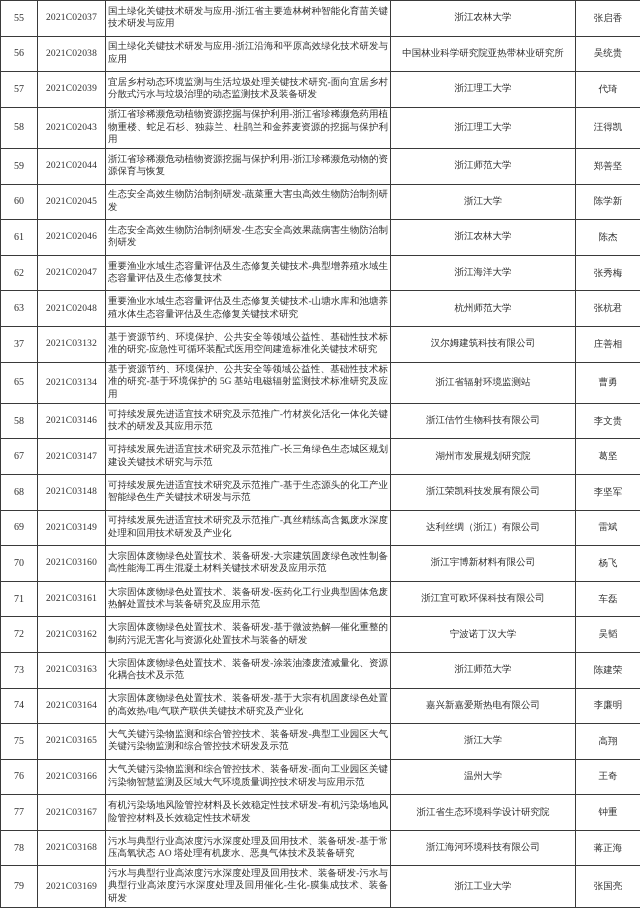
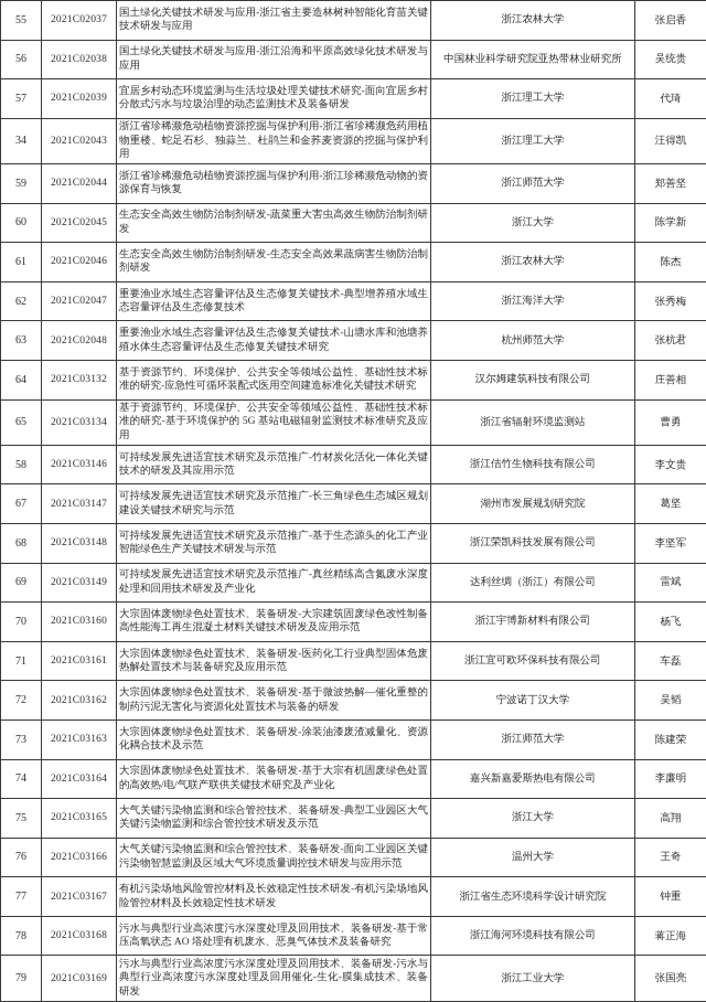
  55	2021C02037	国土绿化关键技术研发与应用-浙江省主要造林树种智能化育苗关键技术研发与应用	浙江农林大学	张启香
  56	2021C02038	国土绿化关键技术研发与应用-浙江沿海和平原高效绿化技术研发与应用	中国林业科学研究院亚热带林业研究所	吴统贵
  57	2021C02039	宜居乡村动态环境监测与生活垃圾处理关键技术研究-面向宜居乡村分散式污水与垃圾治理的动态监测技术及装备研发	浙江理工大学	代琦
- 58	2021C02043	浙江省珍稀濒危动植物资源挖掘与保护利用-浙江省珍稀濒危药用植物重楼、蛇足石杉、独蒜兰、杜鹃兰和金荞麦资源的挖掘与保护利用	浙江理工大学	汪得凯
+ 34	2021C02043	浙江省珍稀濒危动植物资源挖掘与保护利用-浙江省珍稀濒危药用植物重楼、蛇足石杉、独蒜兰、杜鹃兰和金荞麦资源的挖掘与保护利用	浙江理工大学	汪得凯
  59	2021C02044	浙江省珍稀濒危动植物资源挖掘与保护利用-浙江珍稀濒危动物的资源保育与恢复	浙江师范大学	郑善坚
  60	2021C02045	生态安全高效生物防治制剂研发-蔬菜重大害虫高效生物防治制剂研发	浙江大学	陈学新
  61	2021C02046	生态安全高效生物防治制剂研发-生态安全高效果蔬病害生物防治制剂研发	浙江农林大学	陈杰
  62	2021C02047	重要渔业水域生态容量评估及生态修复关键技术-典型增养殖水域生态容量评估及生态修复技术	浙江海洋大学	张秀梅
  63	2021C02048	重要渔业水域生态容量评估及生态修复关键技术-山塘水库和池塘养殖水体生态容量评估及生态修复关键技术研究	杭州师范大学	张杭君
- 37	2021C03132	基于资源节约、环境保护、公共安全等领域公益性、基础性技术标准的研究-应急性可循环装配式医用空间建造标准化关键技术研究	汉尔姆建筑科技有限公司	庄善相
+ 64	2021C03132	基于资源节约、环境保护、公共安全等领域公益性、基础性技术标准的研究-应急性可循环装配式医用空间建造标准化关键技术研究	汉尔姆建筑科技有限公司	庄善相
  65	2021C03134	基于资源节约、环境保护、公共安全等领域公益性、基础性技术标准的研究-基于环境保护的 5G 基站电磁辐射监测技术标准研究及应用	浙江省辐射环境监测站	曹勇
  58	2021C03146	可持续发展先进适宜技术研究及示范推广-竹材炭化活化一体化关键技术的研发及其应用示范	浙江佶竹生物科技有限公司	李文贵
  67	2021C03147	可持续发展先进适宜技术研究及示范推广-长三角绿色生态城区规划建设关键技术研究与示范	湖州市发展规划研究院	葛坚
  68	2021C03148	可持续发展先进适宜技术研究及示范推广-基于生态源头的化工产业智能绿色生产关键技术研发与示范	浙江荣凯科技发展有限公司	李坚军
  69	2021C03149	可持续发展先进适宜技术研究及示范推广-真丝精练高含氮废水深度处理和回用技术研发及产业化	达利丝绸（浙江）有限公司	雷斌
  70	2021C03160	大宗固体废物绿色处置技术、装备研发-大宗建筑固废绿色改性制备高性能海工再生混凝土材料关键技术研发及应用示范	浙江宇博新材料有限公司	杨飞
  71	2021C03161	大宗固体废物绿色处置技术、装备研发-医药化工行业典型固体危废热解处置技术与装备研究及应用示范	浙江宜可欧环保科技有限公司	车磊
  72	2021C03162	大宗固体废物绿色处置技术、装备研发-基于微波热解—催化重整的制药污泥无害化与资源化处置技术与装备的研发	宁波诺丁汉大学	吴韬
  73	2021C03163	大宗固体废物绿色处置技术、装备研发-涂装油漆废渣减量化、资源化耦合技术及示范	浙江师范大学	陈建荣
  74	2021C03164	大宗固体废物绿色处置技术、装备研发-基于大宗有机固废绿色处置的高效热/电/气联产联供关键技术研究及产业化	嘉兴新嘉爱斯热电有限公司	李廉明
  75	2021C03165	大气关键污染物监测和综合管控技术、装备研发-典型工业园区大气关键污染物监测和综合管控技术研发及示范	浙江大学	高翔
  76	2021C03166	大气关键污染物监测和综合管控技术、装备研发-面向工业园区关键污染物智慧监测及区域大气环境质量调控技术研发与应用示范	温州大学	王奇
  77	2021C03167	有机污染场地风险管控材料及长效稳定性技术研发-有机污染场地风险管控材料及长效稳定性技术研发	浙江省生态环境科学设计研究院	钟重
  78	2021C03168	污水与典型行业高浓度污水深度处理及回用技术、装备研发-基于常压高氧状态 AO 塔处理有机废水、恶臭气体技术及装备研究	浙江海河环境科技有限公司	蒋正海
  79	2021C03169	污水与典型行业高浓度污水深度处理及回用技术、装备研发-污水与典型行业高浓度污水深度处理及回用催化-生化-膜集成技术、装备研发	浙江工业大学	张国亮
